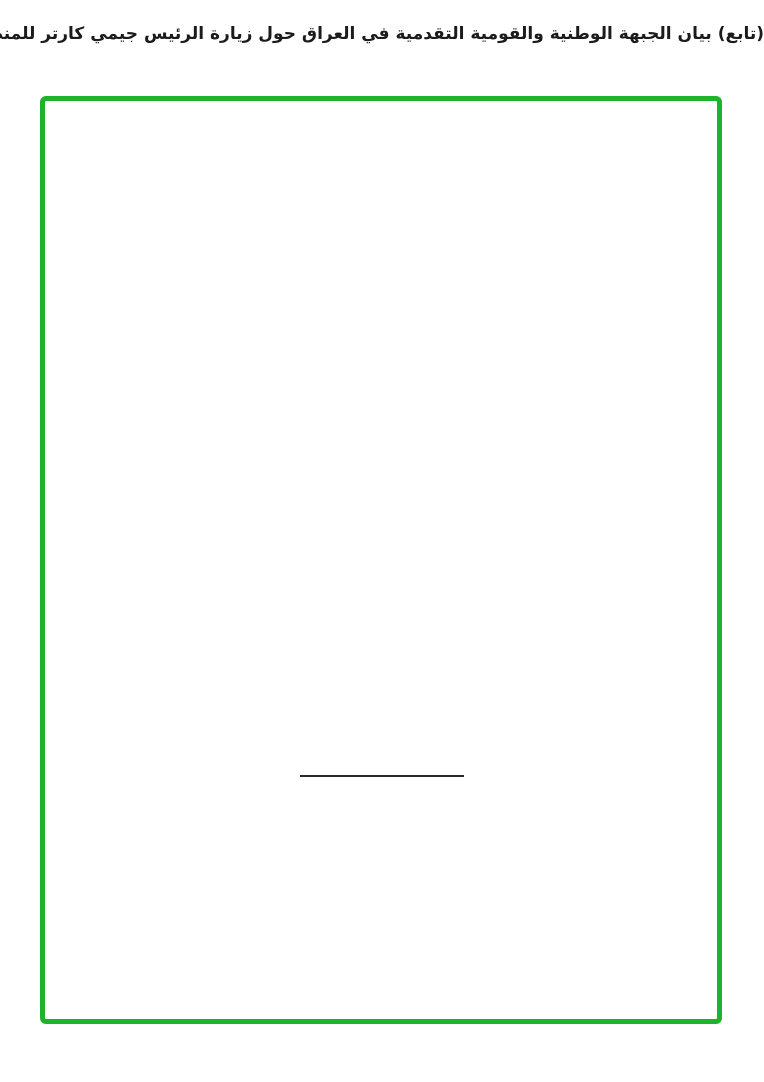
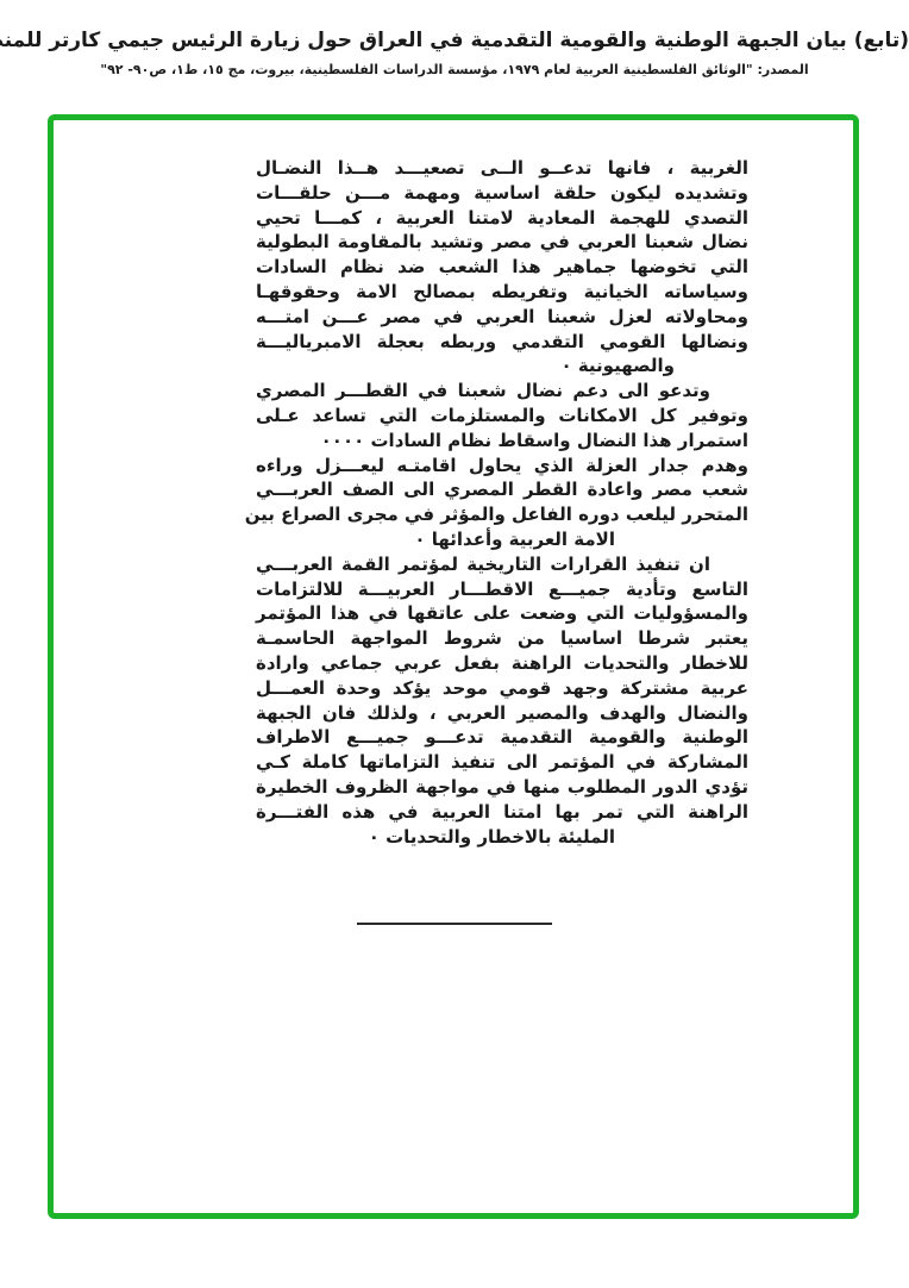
  (تابع) بيان الجبهة الوطنية والقومية التقدمية في العراق حول زيارة الرئيس جيمي كارتر للمن
+ المصدر: "الوثائق الفلسطينية العربية لعام ١٩٧٩، مؤسسة الدراسات الفلسطينية، بيروت، مج ١٥، ط١، ص٩٠- ٩٢"
+ الغربية ، فانها تدعــو الــى تصعيـــد هــذا النضـال
+ وتشديده ليكون حلقة اساسية ومهمة مـــن حلقـــات
+ التصدي للهجمة المعادية لامتنا العربية ، كمـــا تحيي
+ نضال شعبنا العربي في مصر وتشيد بالمقاومة البطولية
+ التي تخوضها جماهير هذا الشعب ضد نظام السادات
+ وسياساته الخيانية وتفريطه بمصالح الامة وحقوقهـا
+ ومحاولاته لعزل شعبنا العربي في مصر عـــن امتـــه
+ ونضالها القومي التقدمي وربطه بعجلة الامبرياليـــة
+ والصهيونية ٠
+ وتدعو الى دعم نضال شعبنا في القطـــر المصري
+ وتوفير كل الامكانات والمستلزمات التي تساعد عـلى
+ استمرار هذا النضال واسقاط نظام السادات ٠٠٠٠
+ وهدم جدار العزلة الذي يحاول اقامتـه ليعـــزل وراءه
+ شعب مصر واعادة القطر المصري الى الصف العربـــي
+ المتحرر ليلعب دوره الفاعل والمؤثر في مجرى الصراع بين
+ الامة العربية وأعدائها ٠
+ ان تنفيذ القرارات التاريخية لمؤتمر القمة العربـــي
+ التاسع وتأدية جميـــع الاقطـــار العربيـــة للالتزامات
+ والمسؤوليات التي وضعت على عاتقها في هذا المؤتمر
+ يعتبر شرطا اساسيا من شروط المواجهة الحاسمـة
+ للاخطار والتحديات الراهنة بفعل عربي جماعي وارادة
+ عربية مشتركة وجهد قومي موحد يؤكد وحدة العمـــل
+ والنضال والهدف والمصير العربي ، ولذلك فان الجبهة
+ الوطنية والقومية التقدمية تدعـــو جميـــع الاطراف
+ المشاركة في المؤتمر الى تنفيذ التزاماتها كاملة كـي
+ تؤدي الدور المطلوب منها في مواجهة الظروف الخطيرة
+ الراهنة التي تمر بها امتنا العربية في هذه الفتـــرة
+ المليئة بالاخطار والتحديات ٠
